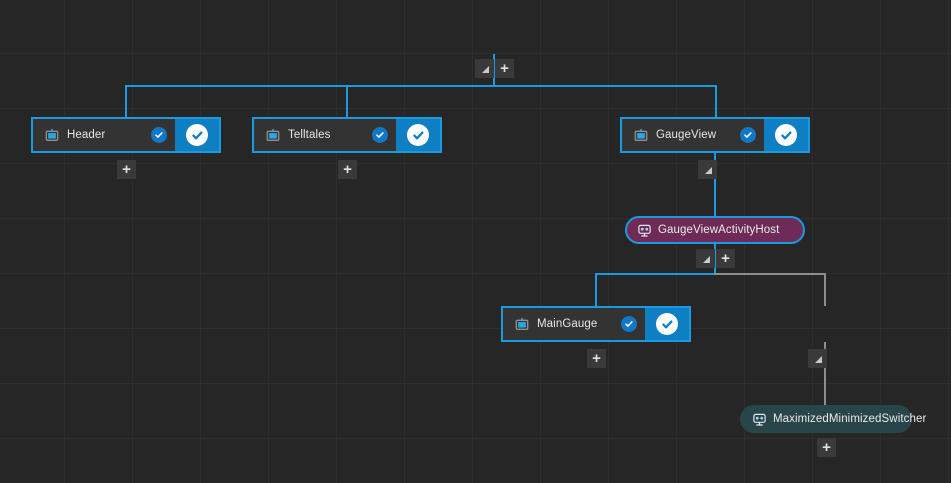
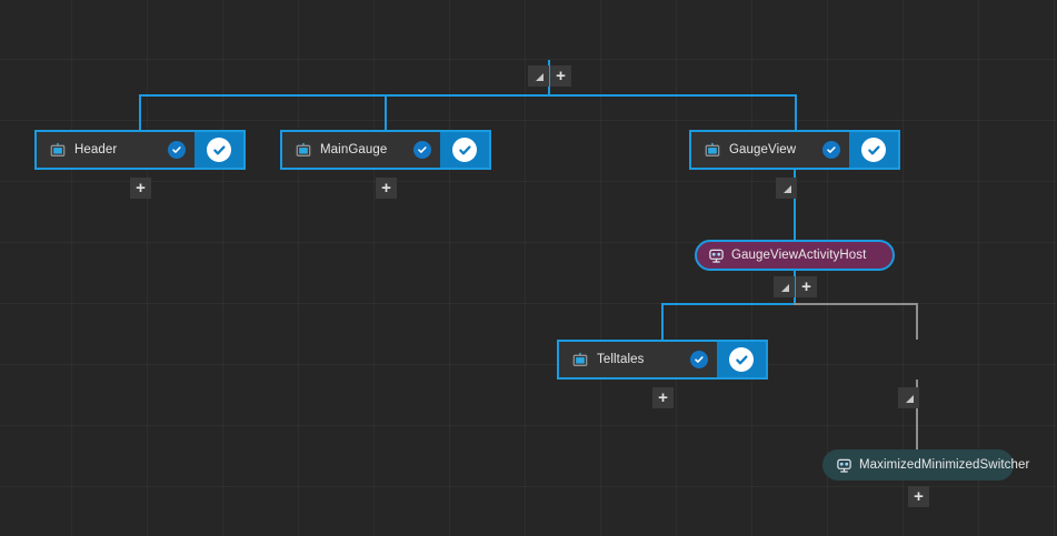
  +
  Header
  +
- Telltales
+ MainGauge
  +
  GaugeView
  GaugeViewActivityHost
  +
- MainGauge
+ Telltales
  +
  MaximizedMinimizedSwitcher
  +
